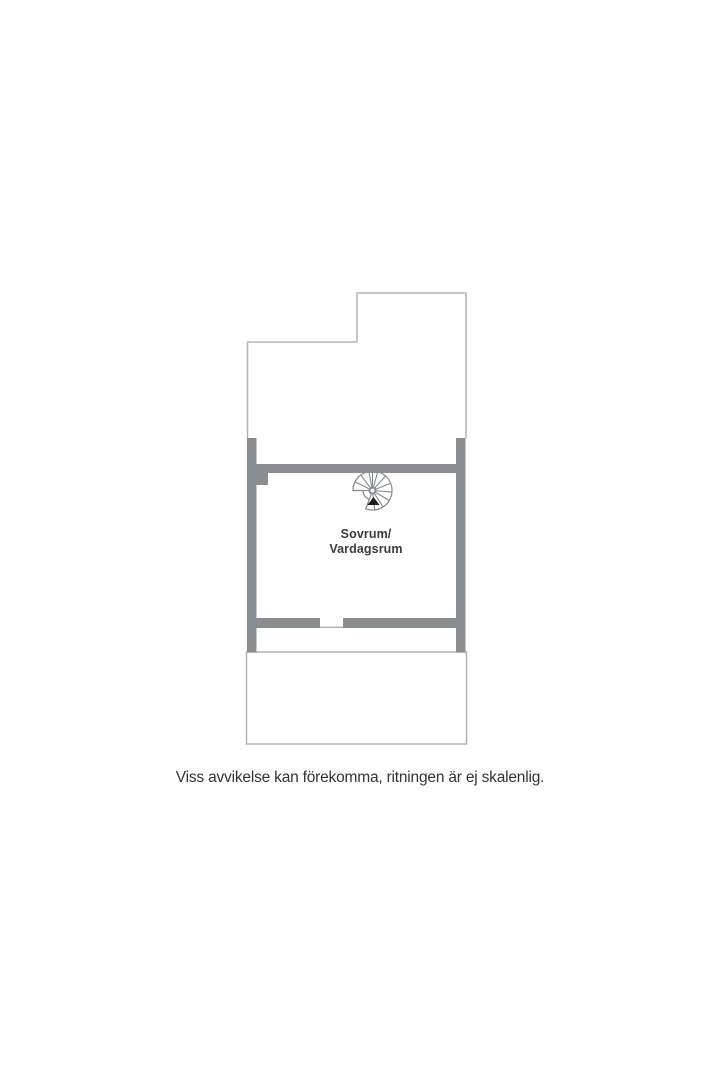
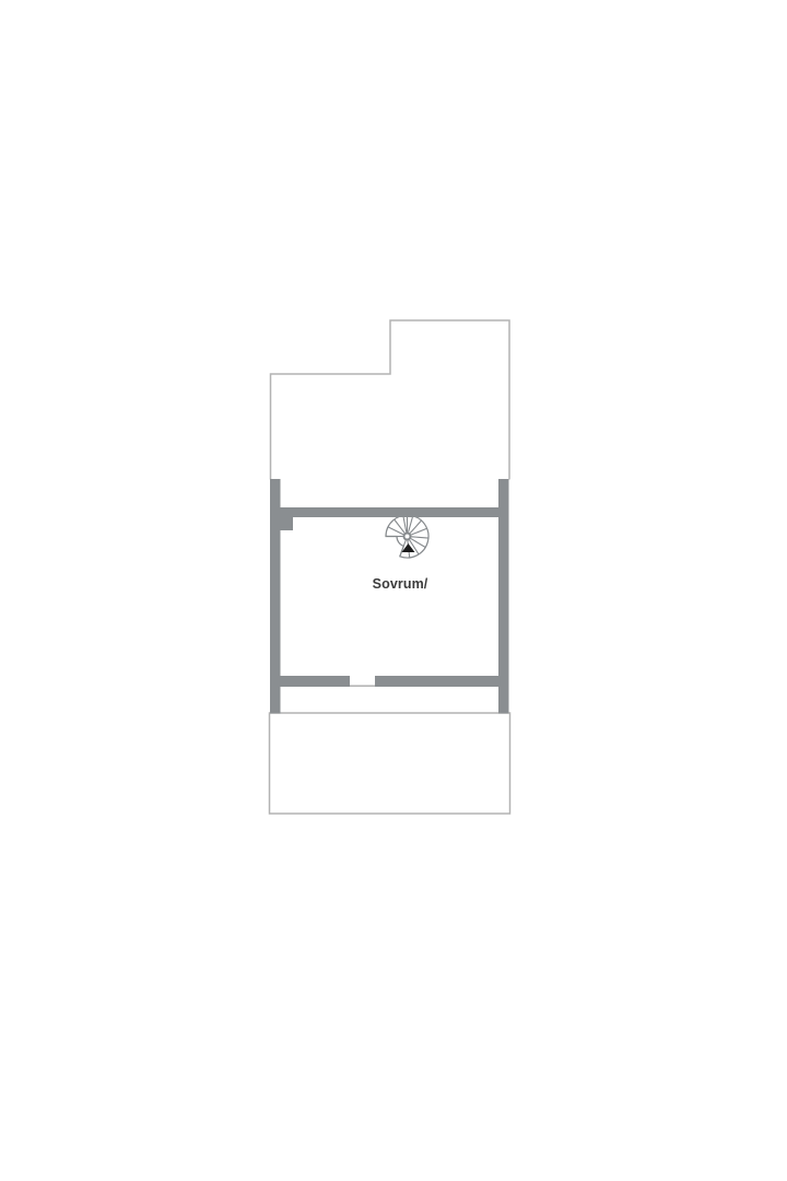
  Sovrum/
- Vardagsrum
- Viss avvikelse kan förekomma, ritningen är ej skalenlig.
